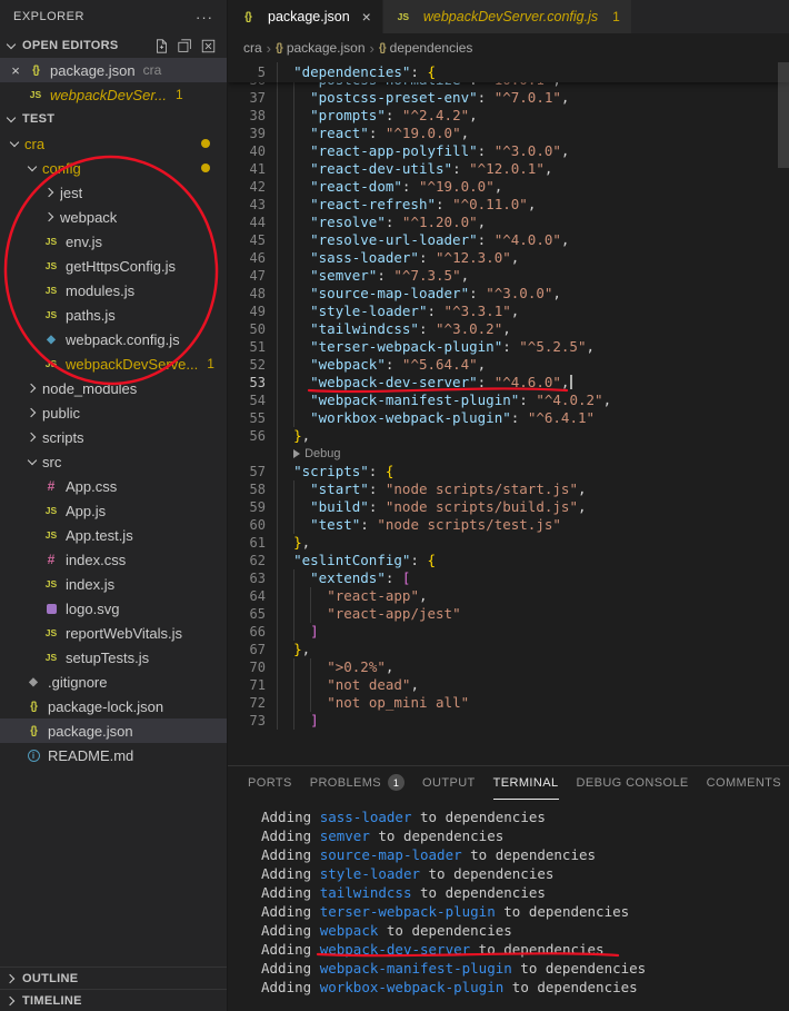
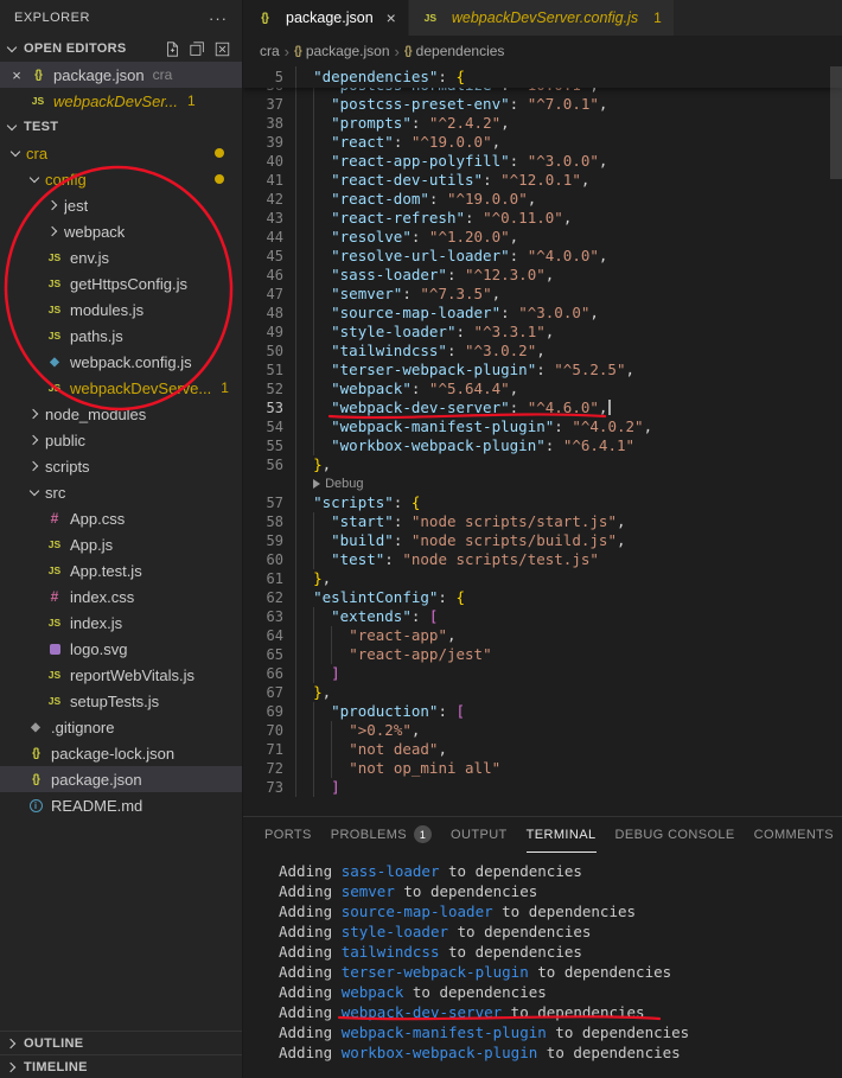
  EXPLORER
  ···
  OPEN EDITORS
  ×
  {}
  package.json
  cra
  JS
  webpackDevSer...
  1
  TEST
  cra
  conig
  jest
  webpack
  JS
  env.js
  JS
  getHttpsConfig.js
  JS
  modules.js
  JS
  paths.js
  ◆
  webpack.config.js
  webpackDevServe...
  1
  node_modules
  public
  scripts
  src
  #
  App.css
  JS
  App.js
  JS
  App.test.js
  #
  index.css
  JS
  index.js
  logo.svg
  JS
  reportWebVitals.js
  JS
  setupTests.js
  ◆
  .gitignore
  {}
  package-lock.json
  {}
  package.json
  i
  README.md
  OUTLINE
  TIMELINE
  {}
  package.json
  ×
  JS
  webpackDevServer.config.js
  1
  cra
  ›
  {}
  package.json
  ›
  {}
  dependencies
  37
  "postcss-preset-env": "^7.0.1",
  38
  "prompts": "^2.4.2",
  39
  "react": "^19.0.0",
  40
  "react-app-polyfill": "^3.0.0",
  41
  "react-dev-utils": "^12.0.1",
  42
  "react-dom": "^19.0.0",
  43
  "react-refresh": "^0.11.0",
  44
  "resolve": "^1.20.0",
  45
  "resolve-url-loader": "^4.0.0",
  46
  "sass-loader": "^12.3.0",
  47
  "semver": "^7.3.5",
  48
  "source-map-loader": "^3.0.0",
  49
  "style-loader": "^3.3.1",
  50
  "tailwindcss": "^3.0.2",
  51
  "terser-webpack-plugin": "^5.2.5",
  52
  "webpack": "^5.64.4",
  53
  "webpack-dev-server": "^4.6.0",
  54
  "webpack-manifest-plugin": "^4.0.2",
  55
  "workbox-webpack-plugin": "^6.4.1"
  56
  },
  Debug
  57
  "scripts": {
  58
  "start": "node scripts/start.js",
  59
  "build": "node scripts/build.js",
  60
  "test": "node scripts/test.js"
  61
  },
  62
  "eslintConfig": {
  63
  "extends": [
  64
  "react-app",
  65
  "react-app/jest"
  66
  ]
  67
  },
+ 69
+ "production": [
  70
  ">0.2%",
  71
  "not dead",
  72
  "not op_mini all"
  73
  ]
  5
  "dependencies": {
  PORTS
  PROBLEMS
  1
  OUTPUT
  TERMINAL
  DEBUG CONSOLE
  COMMENTS
  Adding sass-loader to dependencies
  Adding semver to dependencies
  Adding source-map-loader to dependencies
  Adding style-loader to dependencies
  Adding tailwindcss to dependencies
  Adding terser-webpack-plugin to dependencies
  Adding webpack to dependencies
  Adding webpack-dev-server to dependencies
  Adding webpack-manifest-plugin to dependencies
  Adding workbox-webpack-plugin to dependencies
